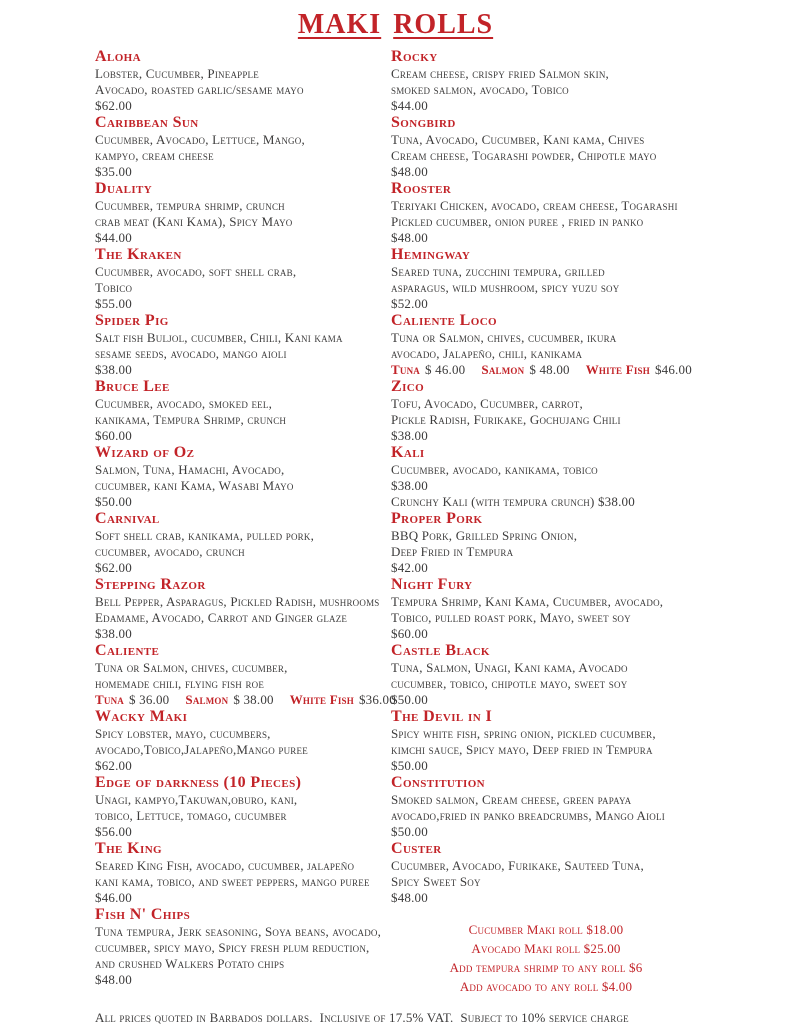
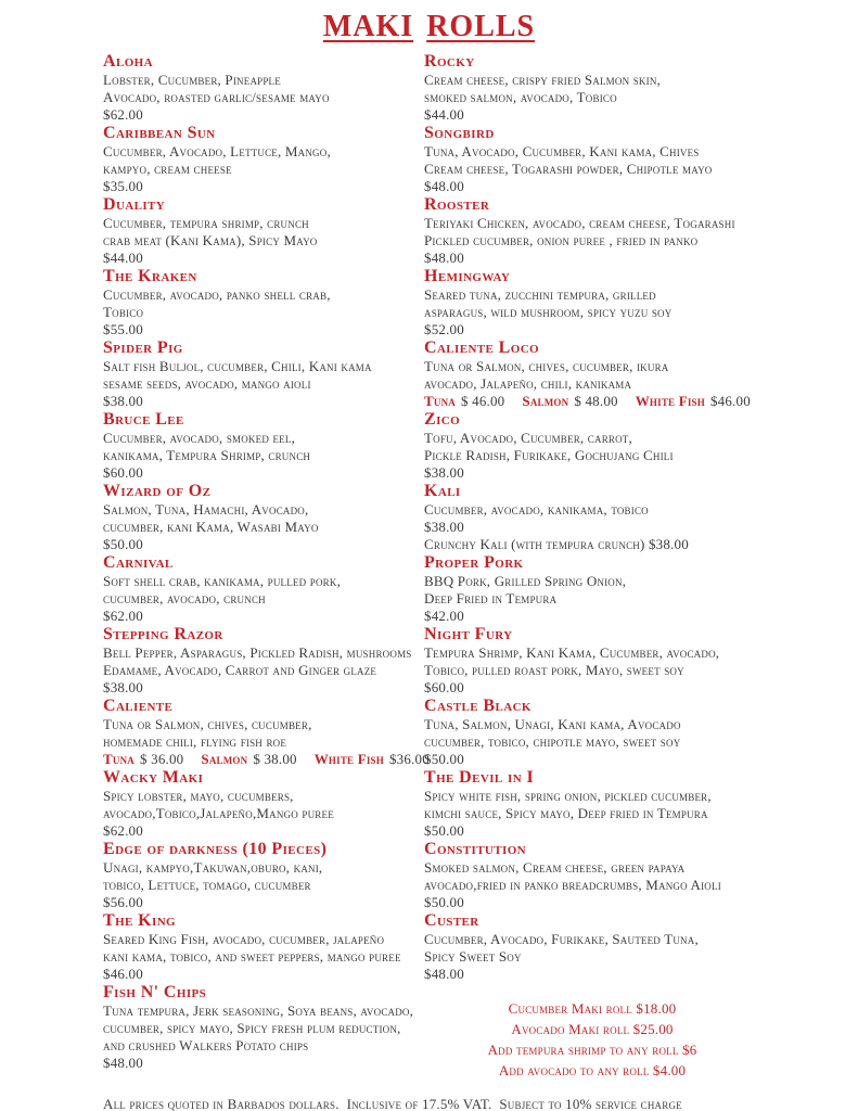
  MAKI ROLLS
  Aloha
  Lobster, Cucumber, Pineapple
  Avocado, roasted garlic/sesame mayo
  $62.00
  Caribbean Sun
  Cucumber, Avocado, Lettuce, Mango,
  kampyo, cream cheese
  $35.00
  Duality
  Cucumber, tempura shrimp, crunch
  crab meat (Kani Kama), Spicy Mayo
  $44.00
  The Kraken
- Cucumber, avocado, soft shell crab,
+ Cucumber, avocado, panko shell crab,
  Tobico
  $55.00
  Spider Pig
  Salt fish Buljol, cucumber, Chili, Kani kama
  sesame seeds, avocado, mango aioli
  $38.00
  Bruce Lee
  Cucumber, avocado, smoked eel,
  kanikama, Tempura Shrimp, crunch
  $60.00
  Wizard of Oz
  Salmon, Tuna, Hamachi, Avocado,
  cucumber, kani Kama, Wasabi Mayo
  $50.00
  Carnival
  Soft shell crab, kanikama, pulled pork,
  cucumber, avocado, crunch
  $62.00
  Stepping Razor
  Bell Pepper, Asparagus, Pickled Radish, mushrooms
  Edamame, Avocado, Carrot and Ginger glaze
  $38.00
  Caliente
  Tuna or Salmon, chives, cucumber,
  homemade chili, flying fish roe
  Tuna $ 36.00 Salmon $ 38.00 White Fish $36.00
  Wacky Maki
  Spicy lobster, mayo, cucumbers,
  avocado,Tobico,Jalapeño,Mango puree
  $62.00
  Edge of darkness (10 Pieces)
  Unagi, kampyo,Takuwan,oburo, kani,
  tobico, Lettuce, tomago, cucumber
  $56.00
  The King
  Seared King Fish, avocado, cucumber, jalapeño
  kani kama, tobico, and sweet peppers, mango puree
  $46.00
  Fish N' Chips
  Tuna tempura, Jerk seasoning, Soya beans, avocado,
  cucumber, spicy mayo, Spicy fresh plum reduction,
  and crushed Walkers Potato chips
  $48.00
  Rocky
  Cream cheese, crispy fried Salmon skin,
  smoked salmon, avocado, Tobico
  $44.00
  Songbird
  Tuna, Avocado, Cucumber, Kani kama, Chives
  Cream cheese, Togarashi powder, Chipotle mayo
  $48.00
  Rooster
  Teriyaki Chicken, avocado, cream cheese, Togarashi
  Pickled cucumber, onion puree , fried in panko
  $48.00
  Hemingway
  Seared tuna, zucchini tempura, grilled
  asparagus, wild mushroom, spicy yuzu soy
  $52.00
  Caliente Loco
  Tuna or Salmon, chives, cucumber, ikura
  avocado, Jalapeño, chili, kanikama
  Tuna $ 46.00 Salmon $ 48.00 White Fish $46.00
  Zico
  Tofu, Avocado, Cucumber, carrot,
  Pickle Radish, Furikake, Gochujang Chili
  $38.00
  Kali
  Cucumber, avocado, kanikama, tobico
  $38.00
  Crunchy Kali (with tempura crunch) $38.00
  Proper Pork
  BBQ Pork, Grilled Spring Onion,
  Deep Fried in Tempura
  $42.00
  Night Fury
  Tempura Shrimp, Kani Kama, Cucumber, avocado,
  Tobico, pulled roast pork, Mayo, sweet soy
  $60.00
  Castle Black
  Tuna, Salmon, Unagi, Kani kama, Avocado
  cucumber, tobico, chipotle mayo, sweet soy
  $50.00
  The Devil in I
  Spicy white fish, spring onion, pickled cucumber,
  kimchi sauce, Spicy mayo, Deep fried in Tempura
  $50.00
  Constitution
  Smoked salmon, Cream cheese, green papaya
  avocado,fried in panko breadcrumbs, Mango Aioli
  $50.00
  Custer
  Cucumber, Avocado, Furikake, Sauteed Tuna,
  Spicy Sweet Soy
  $48.00
  Cucumber Maki roll $18.00
  Avocado Maki roll $25.00
  Add tempura shrimp to any roll $6
  Add avocado to any roll $4.00
  All prices quoted in Barbados dollars. Inclusive of 17.5% VAT. Subject to 10% service charge
